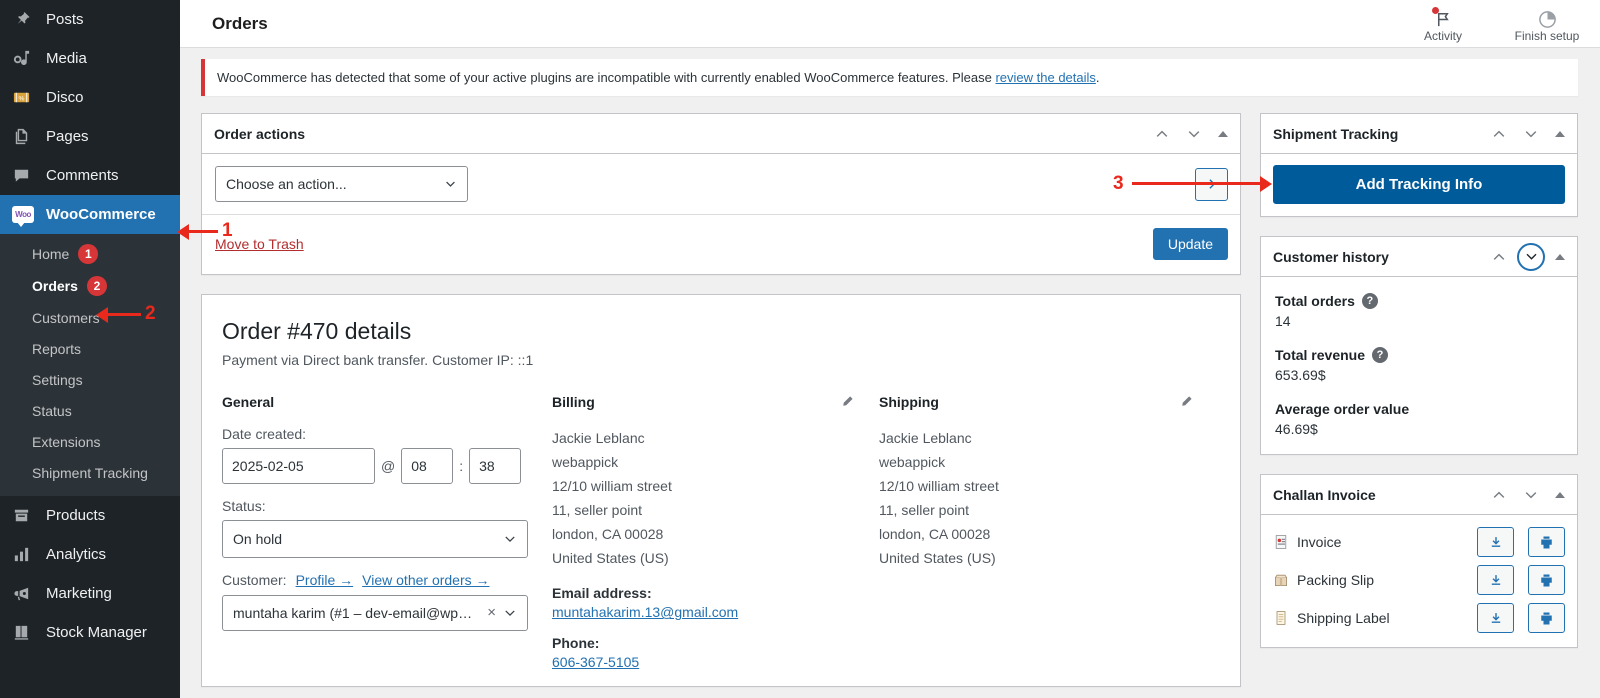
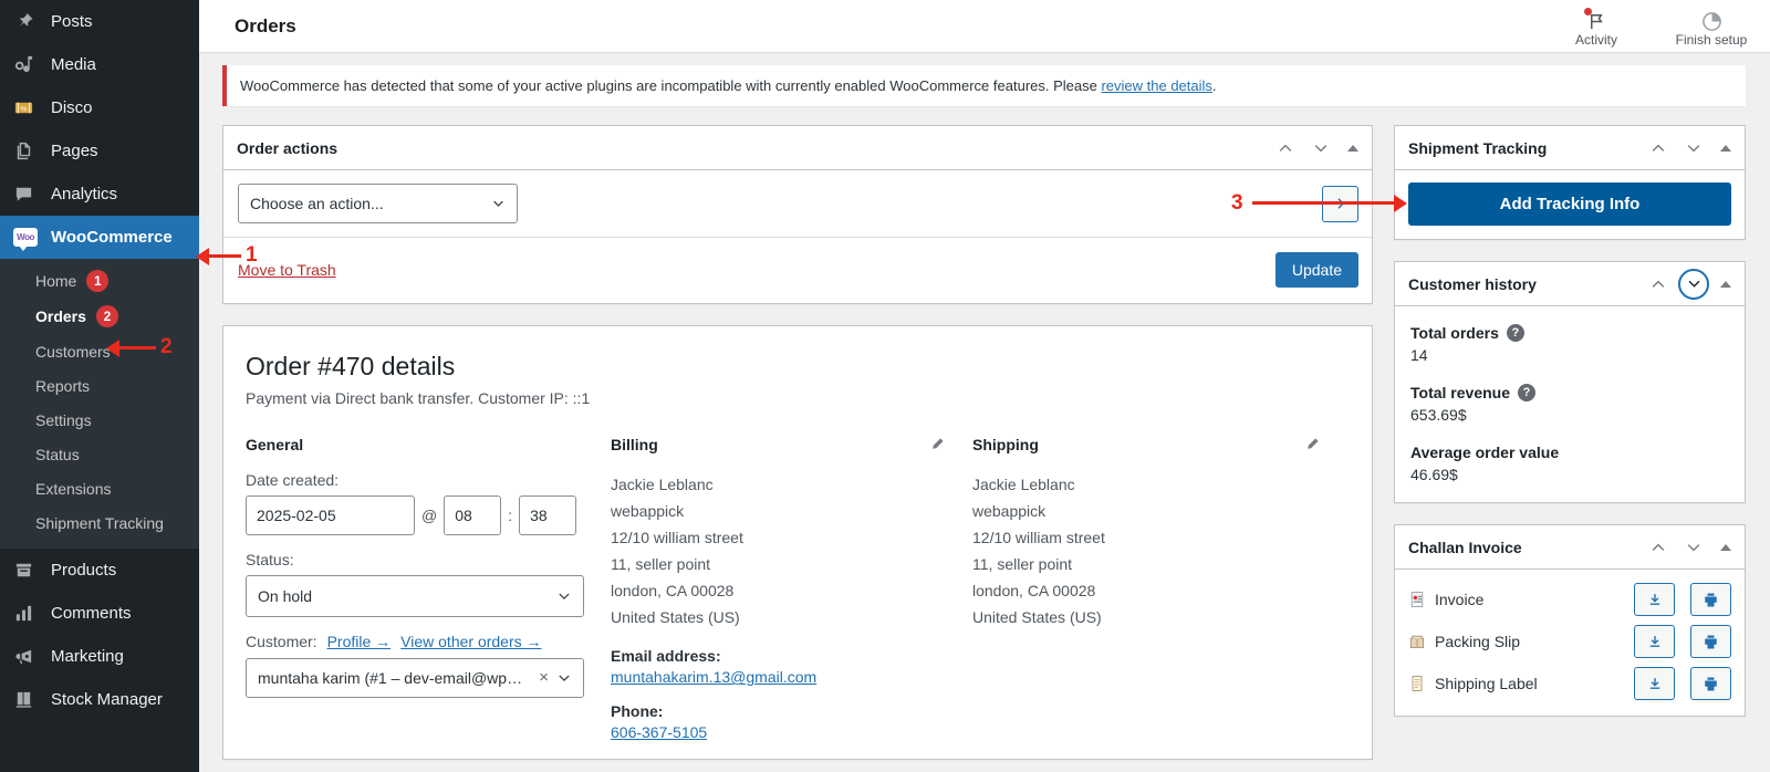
  Posts
  Media
  Disco
  Pages
- Comments
+ Analytics
  Woo
  WooCommerce
  Home
  1
  Orders
  2
  Customers
  Reports
  Settings
  Status
  Extensions
  Shipment Tracking
  Products
- Analytics
+ Comments
  Marketing
  Stock Manager
  Orders
  Activity
  Finish setup
  WooCommerce has detected that some of your active plugins are incompatible with currently enabled WooCommerce features. Please review the details.
  Order actions
  Choose an action...
  Move to Trash
  Update
  Order #470 details
  Payment via Direct bank transfer. Customer IP: ::1
  General
  Date created:
  2025-02-05
  @
  08
  :
  38
  Status:
  On hold
  Customer:
  Profile →
  View other orders →
  muntaha karim (#1 – dev-email@wp…
  ×
  Billing
  Jackie Leblanc
  webappick
  12/10 william street
  11, seller point
  london, CA 00028
  United States (US)
  Email address:
  muntahakarim.13@gmail.com
  Phone:
  606-367-5105
  Shipping
  Jackie Leblanc
  webappick
  12/10 william street
  11, seller point
  london, CA 00028
  United States (US)
  Shipment Tracking
  Add Tracking Info
  Customer history
  Total orders
  ?
  14
  Total revenue
  ?
  653.69$
  Average order value
  46.69$
  Challan Invoice
  Invoice
  Packing Slip
  Shipping Label
  1
  2
  3
